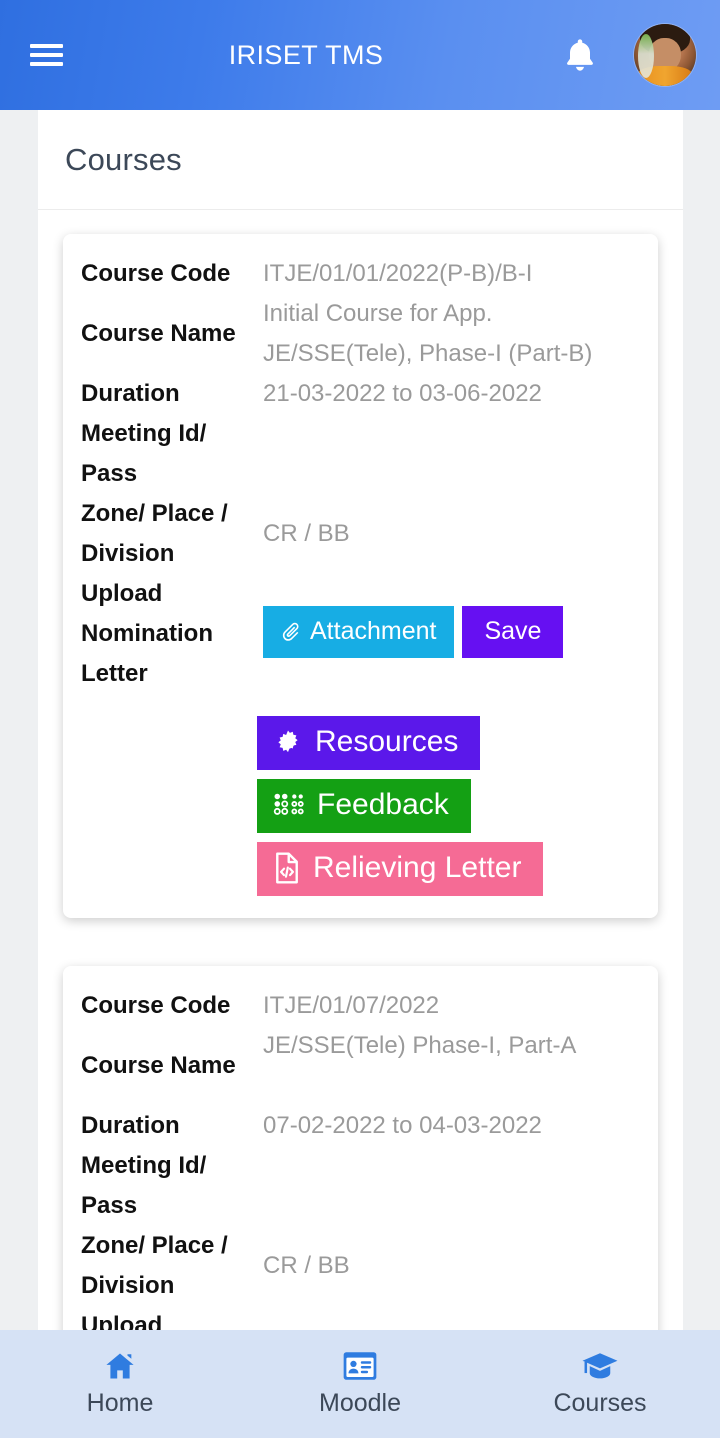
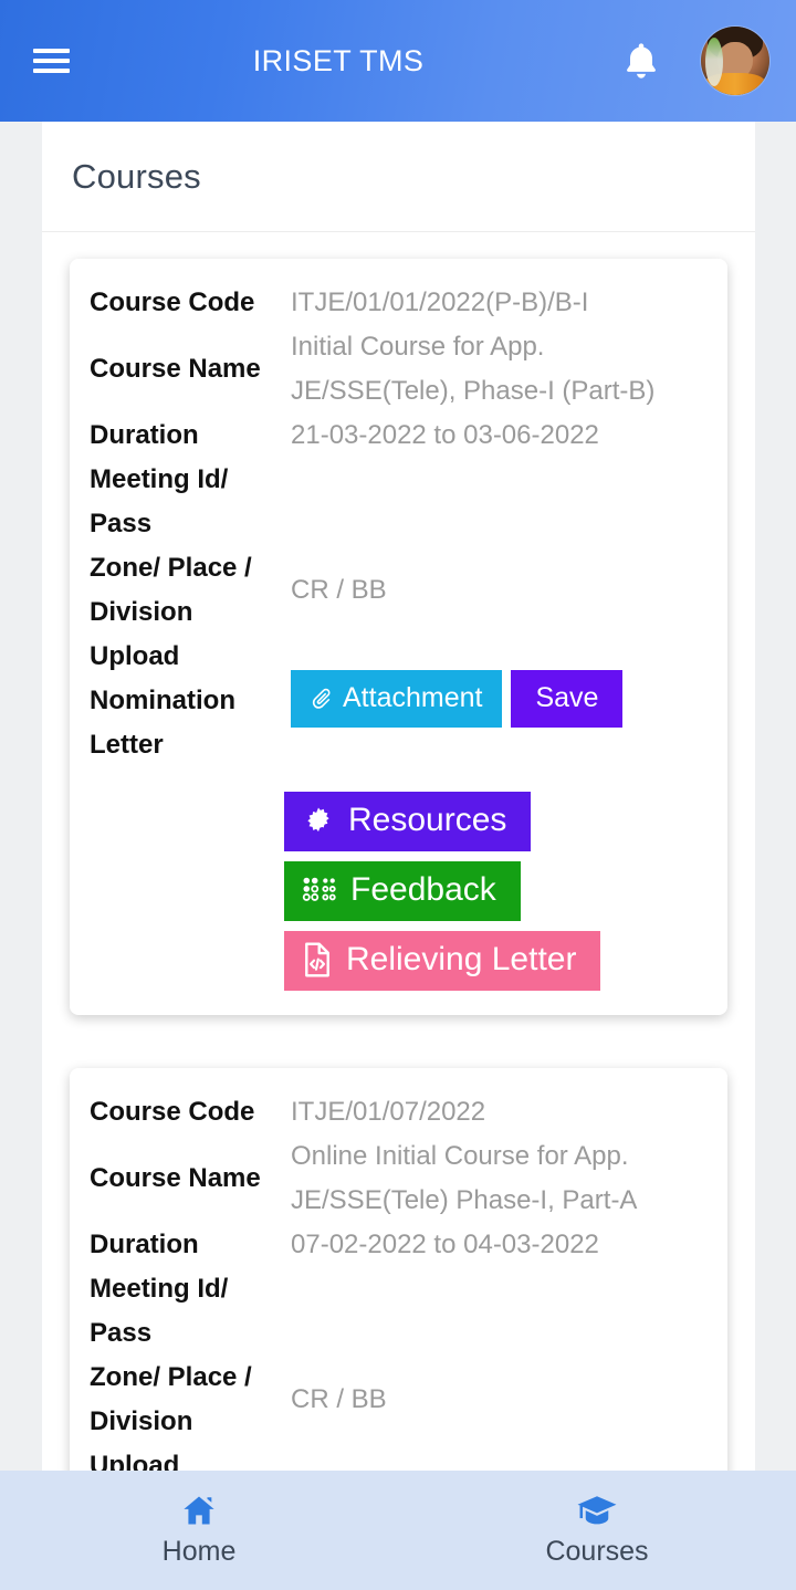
  IRISET TMS
  Courses
  Course Code
  ITJE/01/01/2022(P-B)/B-I
  Course Name
  Initial Course for App.
  JE/SSE(Tele), Phase-I (Part-B)
  Duration
  21-03-2022 to 03-06-2022
  Meeting Id/
  Pass
  Zone/ Place /
  Division
  CR / BB
  Upload
  Nomination
  Letter
  Attachment
  Save
  Resources
  Feedback
  Relieving Letter
  Course Code
  ITJE/01/07/2022
  Course Name
+ Online Initial Course for App.
  JE/SSE(Tele) Phase-I, Part-A
  Duration
  07-02-2022 to 04-03-2022
  Meeting Id/
  Pass
  Zone/ Place /
  Division
  CR / BB
  Upload
  Home
- Moodle
  Courses
